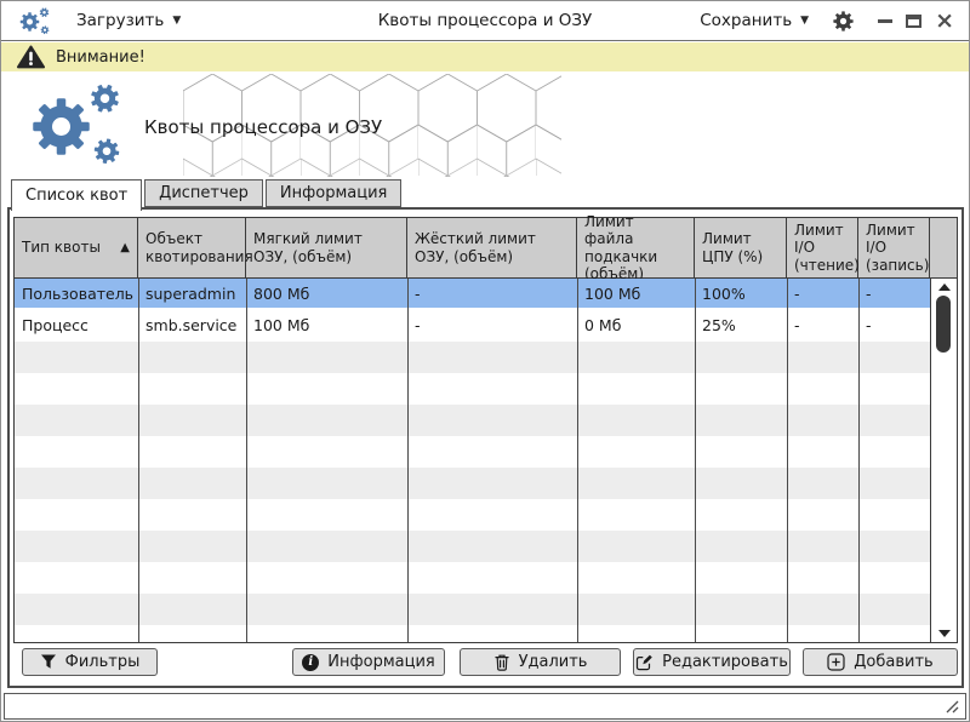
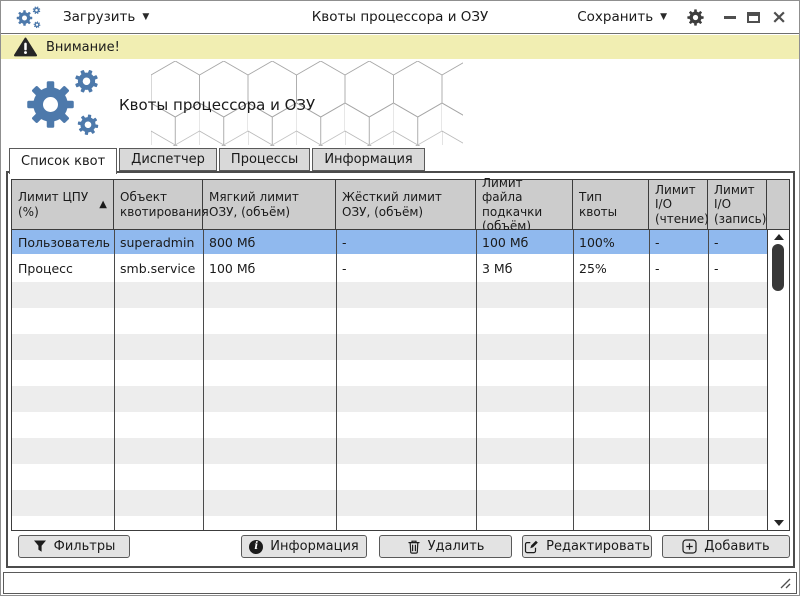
  Загрузить
  ▼
  Квоты процессора и ОЗУ
  Сохранить
  ▼
  ×
  Внимание!
  Квоты процессора и ОЗУ
  Список квот
  Диспетчер
+ Процессы
  Информация
- Тип квоты
+ Лимит ЦПУ (%)
  ▲
  Объект квотировани
  Мягкий лимит ОЗУ, (объём)
  Жёсткий лимит ОЗУ, (объём)
  Лимит файла подкачки (объём)
- Лимит ЦПУ (%)
+ Тип квоты
  Лимит I/O (чтение)
  Лимит I/O (запись)
  Пользователь
  superadmin
  800 Мб
  -
  100 Мб
  100%
  -
  -
  Процесс
  smb.service
  100 Мб
  -
- 0 Мб
+ 3 Мб
  25%
  -
  -
  Фильтры
  i
  Информация
  Удалить
  Редактировать
  Добавить
